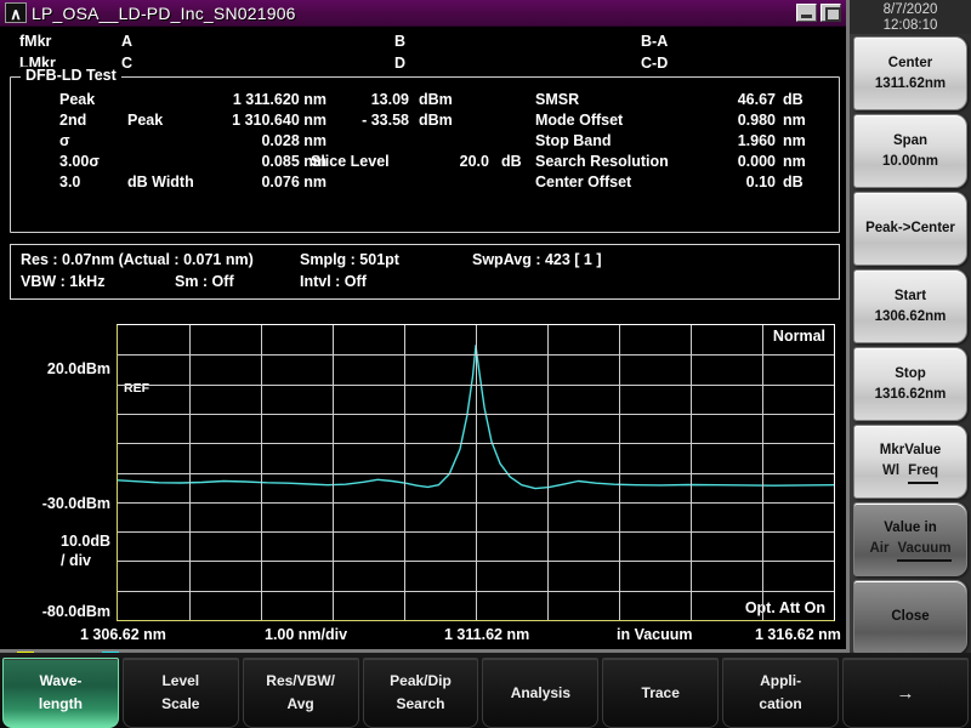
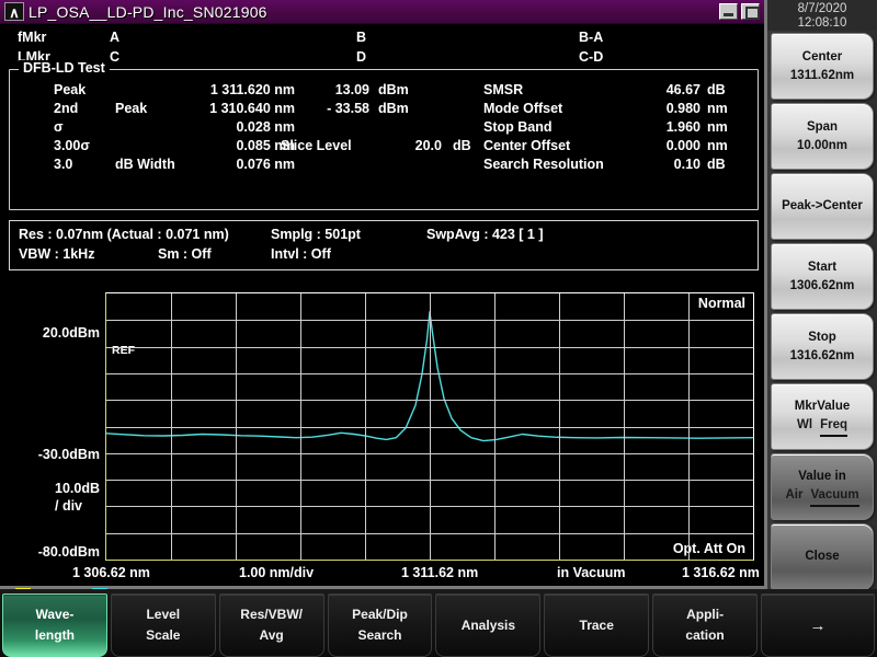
  ∧
  LP_OSA__LD-PD_Inc_SN021906
  fMkr
  A
  B
  B-A
  LMkr
  C
  D
  C-D
  DFB-LD Test
  Peak
  1 311.620 nm
  13.09
  dBm
  2nd
  Peak
  1 310.640 nm
  - 33.58
  dBm
  σ
  0.028 nm
  3.00σ
  0.085 nm
  Slice Level
  20.0
  dB
  3.0
  dB Width
  0.076 nm
  SMSR
  46.67
  dB
  Mode Offset
  0.980
  nm
  Stop Band
  1.960
  nm
- Search Resolution
+ Center Offset
  0.000
  nm
- Center Offset
+ Search Resolution
  0.10
  dB
  Res : 0.07nm (Actual : 0.071 nm)
  Smplg : 501pt
  SwpAvg : 423 [ 1 ]
  VBW : 1kHz
  Sm : Off
  Intvl : Off
  20.0dBm
  -30.0dBm
  10.0dB
  / div
  -80.0dBm
  Normal
  Ot. Att On
  REF
  1 306.62 nm
  1.00 nm/div
  1 311.62 nm
  in Vacuum
  1 316.62 nm
  8/7/2020
  12:08:10
  Center
  1311.62nm
  Span
  10.00nm
  Peak->Center
  Start
  1306.62nm
  Stop
  1316.62nm
  MkrValue
  Wl
  Freq
  Value in
  Air
  Vacuum
  Close
  Wave-
  length
  Level
  Scale
  Res/VBW/
  Avg
  Peak/Dip
  Search
  Analysis
  Trace
  Appli-
  cation
  →
